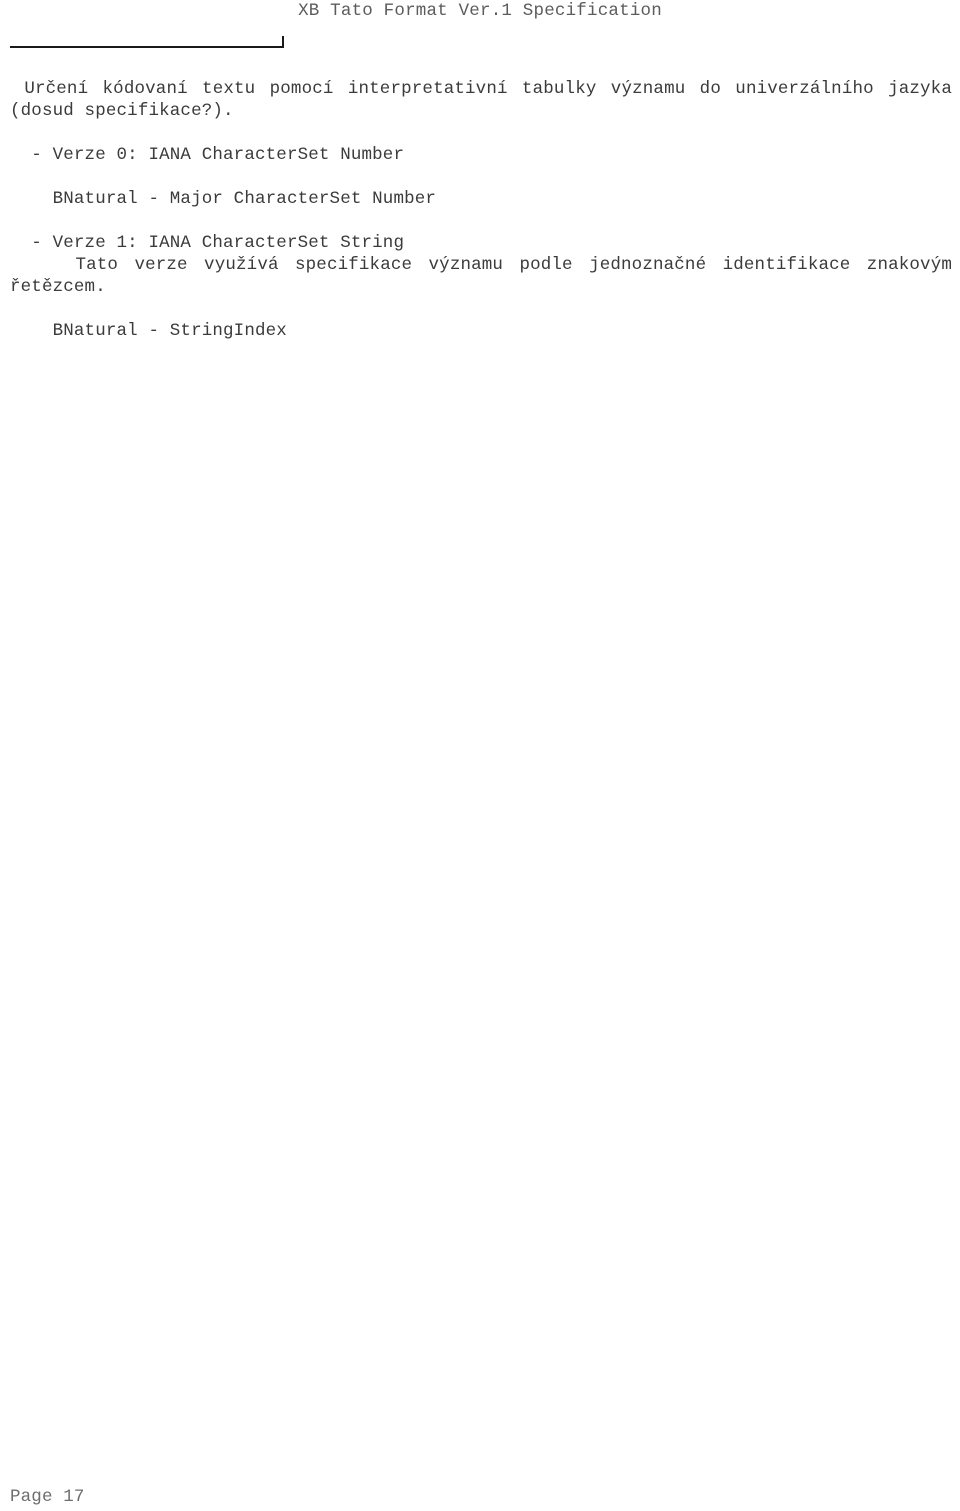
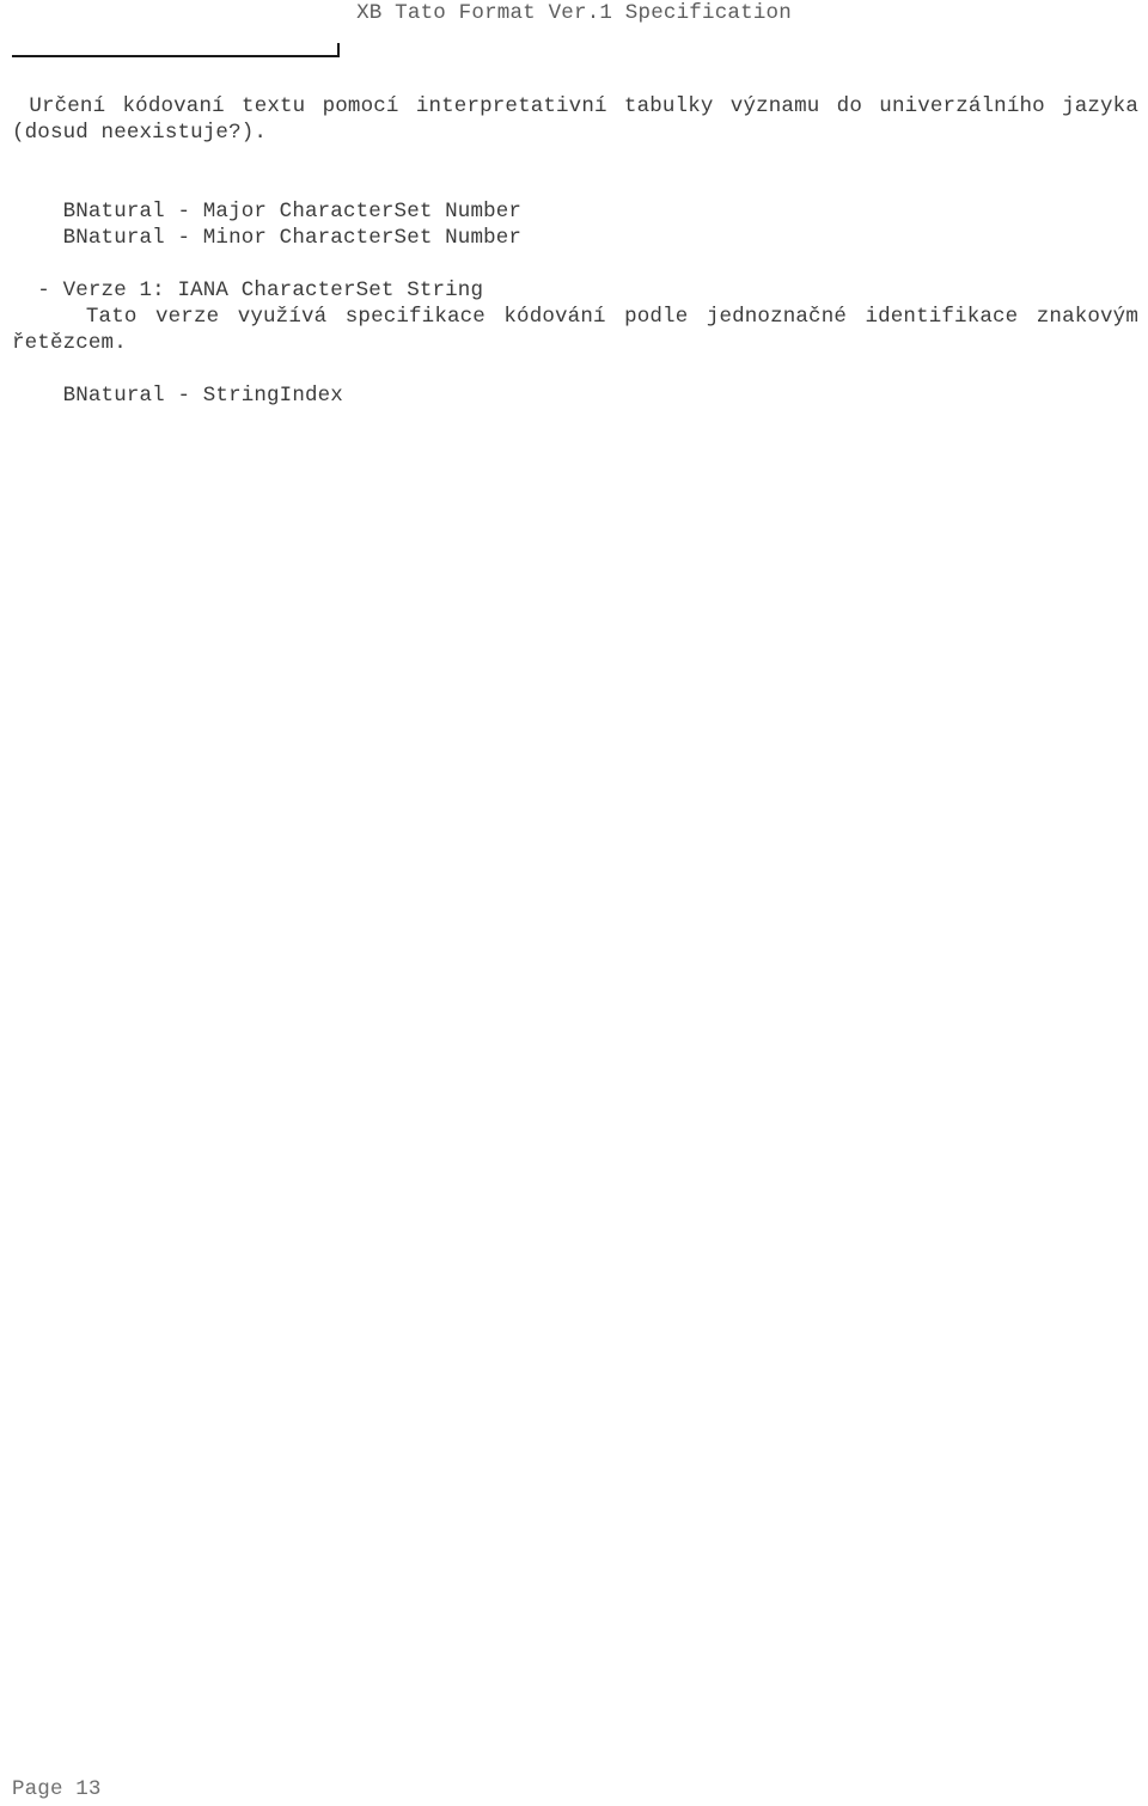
  XB Tato Format Ver.1 Specification
- Určení kódovaní textu pomocí interpretativní tabulky významu do univerzálního jazyka (dosud specifikace?).
+ Určení kódovaní textu pomocí interpretativní tabulky významu do univerzálního jazyka (dosud neexistuje?).
- - Verze 0: IANA CharacterSet Number
  BNatural - Major CharacterSet Number
+ BNatural - Minor CharacterSet Number
  - Verze 1: IANA CharacterSet String
- Tato verze využívá specifikace významu podle jednoznačné identifikace znakovým řetězcem.
+ Tato verze využívá specifikace kódování podle jednoznačné identifikace znakovým řetězcem.
  BNatural - StringIndex
- Page 17
+ Page 13
